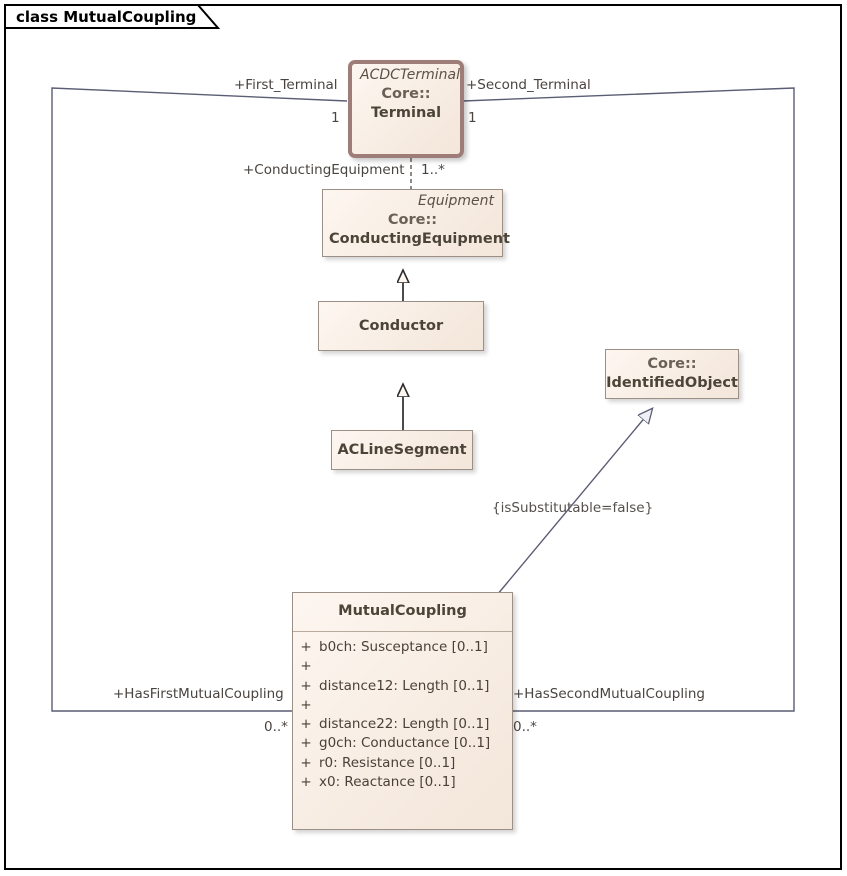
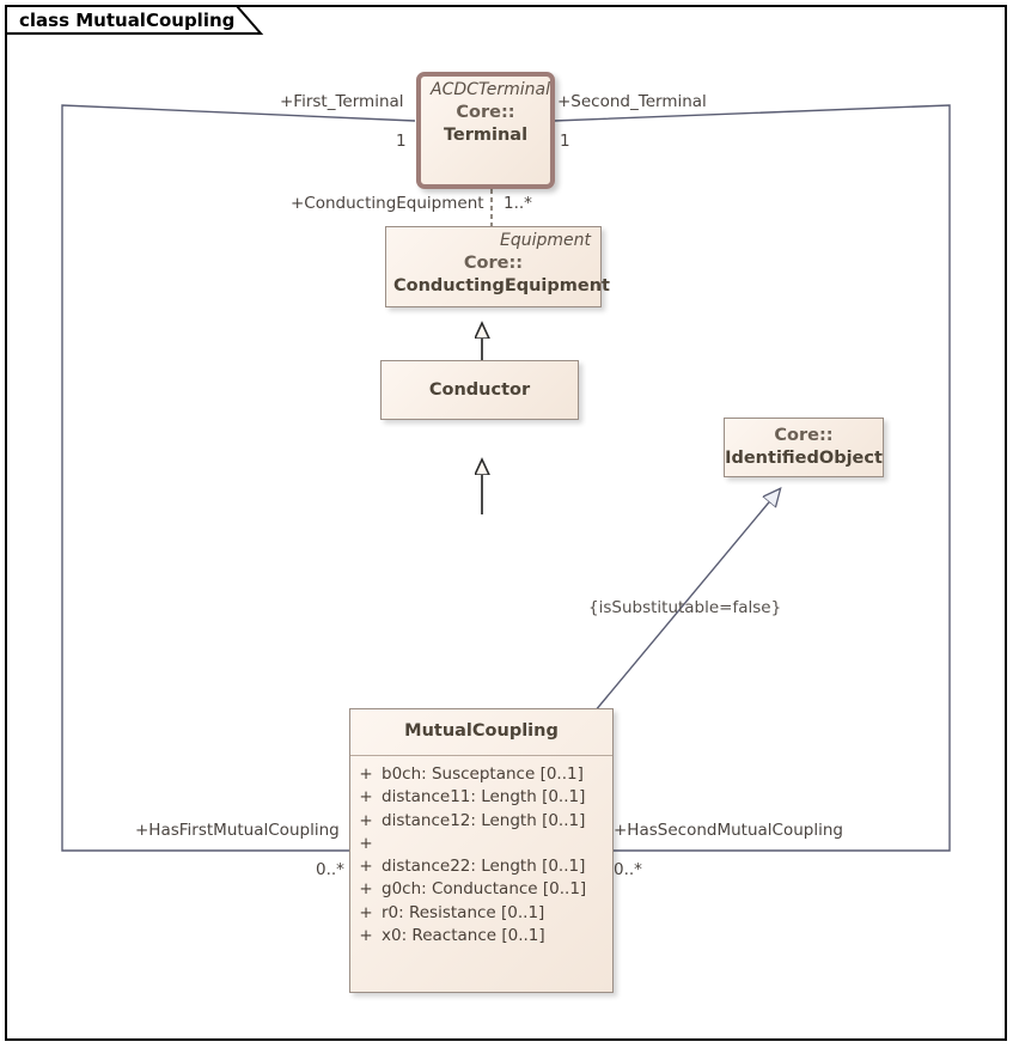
  class MutualCoupling
  ACDCTerminal
  Core::
  Terminal
  Equipment
  Core::
  ConductingEquipment
  Conductor
- ACLineSegment
  Core::
  IdentifiedObject
  MutualCoupling
  +
  b0ch: Susceptance [0..1]
  +
+ distance11: Length [0..1]
  +
  distance12: Length [0..1]
  +
  +
  distance22: Length [0..1]
  +
  g0ch: Conductance [0..1]
  +
  r0: Resistance [0..1]
  +
  x0: Reactance [0..1]
  +First_Terminal
  1
  +Second_Terminal
  1
  +ConductingEquipment
  1..*
  +HasFirstMutualCoupling
  0..*
  +HasSecondMutualCoupling
  0..*
  {isSubstitutable=false}
